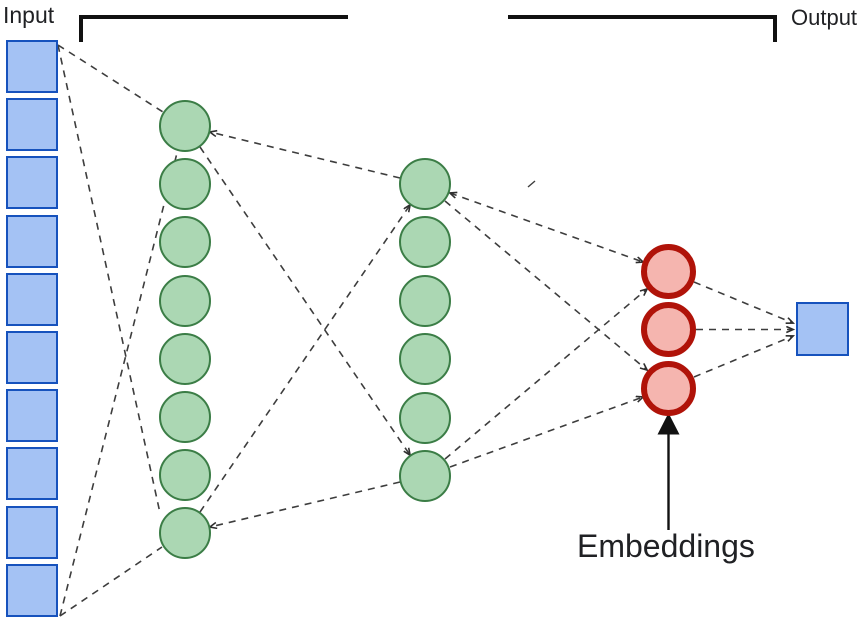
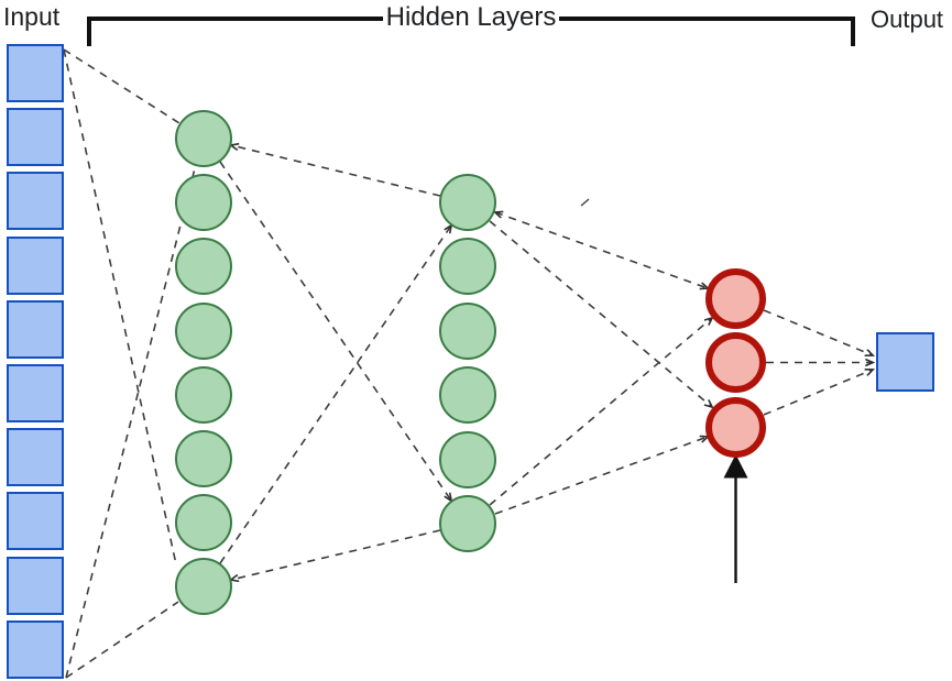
  Input
+ Hidden Layers
  Output
- Embeddings
